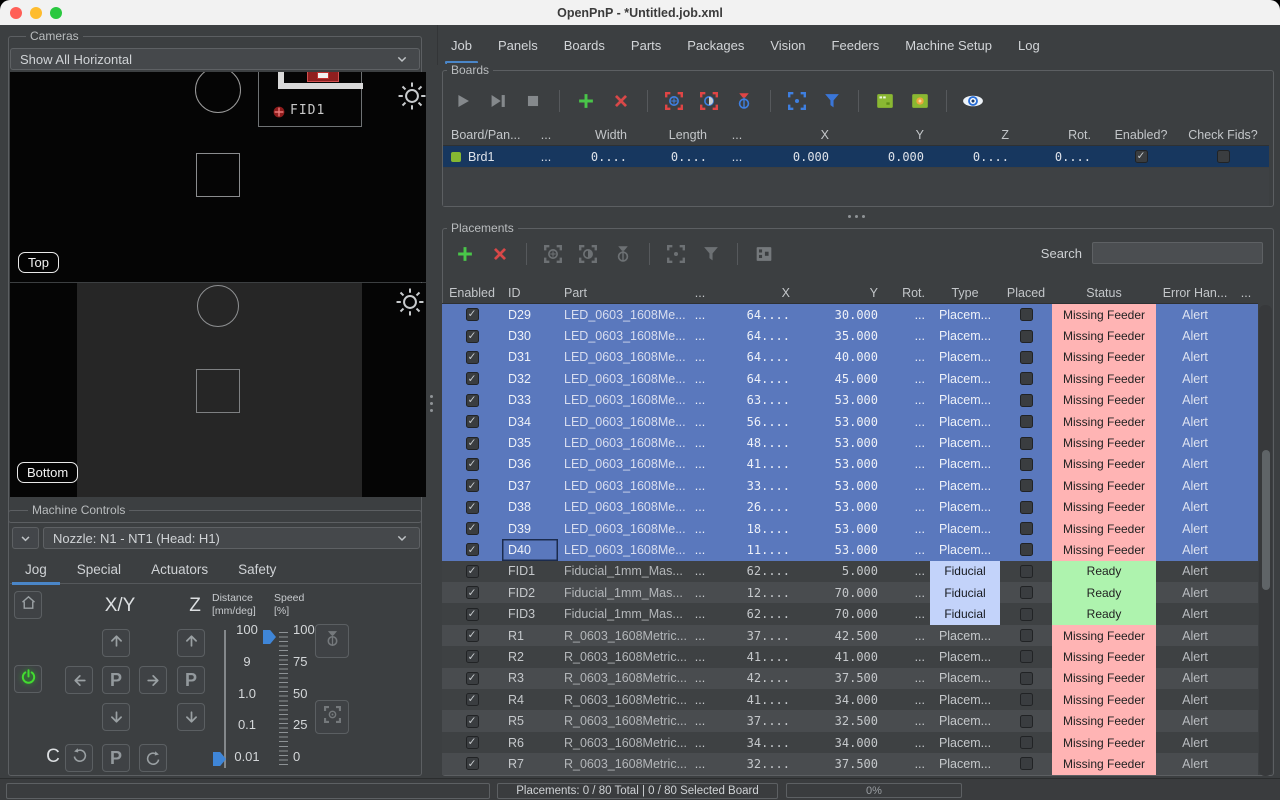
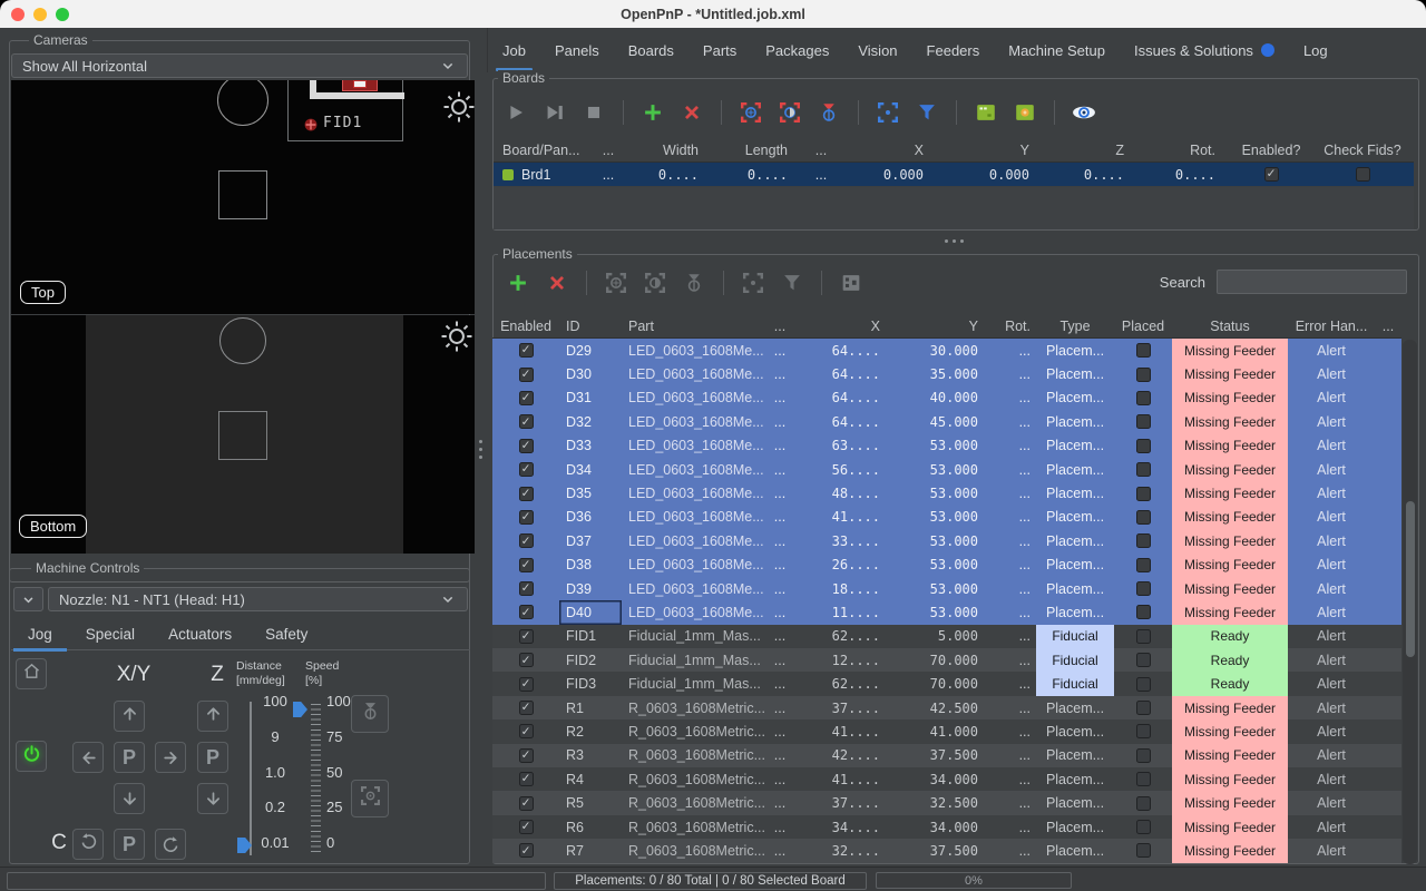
  OpenPnP - *Untitled.job.xml
  Cameras
  Show All Horizontal
  FID1
  Top
  Bottom
  Machine Controls
  Nozzle: N1 - NT1 (Head: H1)
  Jog
  Special
  Actuators
  Safety
  X/Y
  Z
  Distance
  [mm/deg]
  Speed
  [%]
  P
  P
  C
  P
  100
  9
  1.0
- 0.1
+ 0.2
  0.01
  100
  75
  50
  25
  0
  Job
  Panels
  Boards
  Parts
  Packages
  Vision
  Feeders
  Machine Setup
+ Issues & Solutions
  Log
  Boards
  Board/Pan...
  ...
  Width
  Length
  ...
  X
  Y
  Z
  Rot.
  Enabled?
  Check Fids?
  Brd1
  ...
  0....
  0....
  ...
  0.000
  0.000
  0....
  0....
  Placements
  Search
  Enabled
  ID
  Part
  ...
  X
  Y
  Rot.
  Type
  Placed
  Status
  Error Han...
  ...
  D29
  LED_0603_1608Me...
  ...
  64....
  30.000
  ...
  Placem...
  Missing Feeder
  Alert
  D30
  LED_0603_1608Me...
  ...
  64....
  35.000
  ...
  Placem...
  Missing Feeder
  Alert
  D31
  LED_0603_1608Me...
  ...
  64....
  40.000
  ...
  Placem...
  Missing Feeder
  Alert
  D32
  LED_0603_1608Me...
  ...
  64....
  45.000
  ...
  Placem...
  Missing Feeder
  Alert
  D33
  LED_0603_1608Me...
  ...
  63....
  53.000
  ...
  Placem...
  Missing Feeder
  Alert
  D34
  LED_0603_1608Me...
  ...
  56....
  53.000
  ...
  Placem...
  Missing Feeder
  Alert
  D35
  LED_0603_1608Me...
  ...
  48....
  53.000
  ...
  Placem...
  Missing Feeder
  Alert
  D36
  LED_0603_1608Me...
  ...
  41....
  53.000
  ...
  Placem...
  Missing Feeder
  Alert
  D37
  LED_0603_1608Me...
  ...
  33....
  53.000
  ...
  Placem...
  Missing Feeder
  Alert
  D38
  LED_0603_1608Me...
  ...
  26....
  53.000
  ...
  Placem...
  Missing Feeder
  Alert
  D39
  LED_0603_1608Me...
  ...
  18....
  53.000
  ...
  Placem...
  Missing Feeder
  Alert
  D40
  LED_0603_1608Me...
  ...
  11....
  53.000
  ...
  Placem...
  Missing Feeder
  Alert
  FID1
  Fiducial_1mm_Mas...
  ...
  62....
  5.000
  ...
  Fiducial
  Ready
  Alert
  FID2
  Fiducial_1mm_Mas...
  ...
  12....
  70.000
  ...
  Fiducial
  Ready
  Alert
  FID3
  Fiducial_1mm_Mas...
  ...
  62....
  70.000
  ...
  Fiducial
  Ready
  Alert
  R1
  R_0603_1608Metric...
  ...
  37....
  42.500
  ...
  Placem...
  Missing Feeder
  Alert
  R2
  R_0603_1608Metric...
  ...
  41....
  41.000
  ...
  Placem...
  Missing Feeder
  Alert
  R3
  R_0603_1608Metric...
  ...
  42....
  37.500
  ...
  Placem...
  Missing Feeder
  Alert
  R4
  R_0603_1608Metric...
  ...
  41....
  34.000
  ...
  Placem...
  Missing Feeder
  Alert
  R5
  R_0603_1608Metric...
  ...
  37....
  32.500
  ...
  Placem...
  Missing Feeder
  Alert
  R6
  R_0603_1608Metric...
  ...
  34....
  34.000
  ...
  Placem...
  Missing Feeder
  Alert
  R7
  R_0603_1608Metric...
  ...
  32....
  37.500
  ...
  Placem...
  Missing Feeder
  Alert
  Placements: 0 / 80 Total | 0 / 80 Selected Board
  0%
